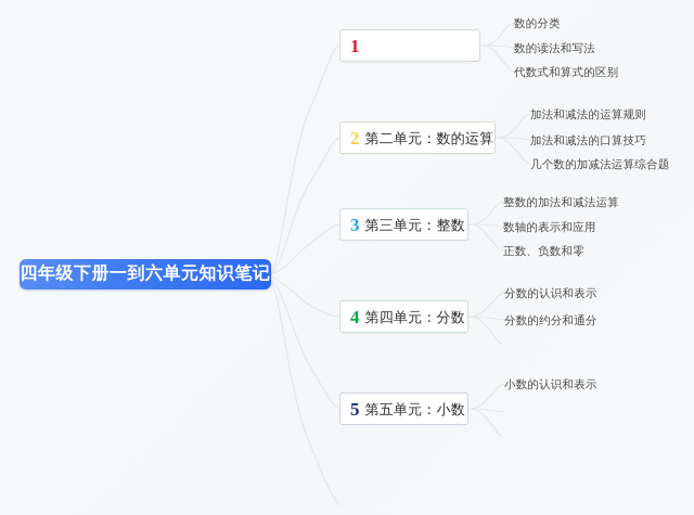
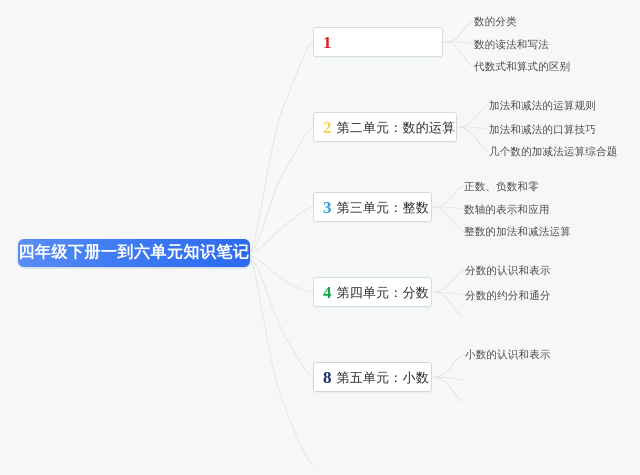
  四年级下册一到六单元知识笔记
  1
  数的分类
  数的读法和写法
  代数式和算式的区别
  2
  第二单元：数的运算
  加法和减法的运算规则
  加法和减法的口算技巧
  几个数的加减法运算综合题
  3
  第三单元：整数
- 整数的加法和减法运算
+ 正数、负数和零
  数轴的表示和应用
- 正数、负数和零
+ 整数的加法和减法运算
  4
  第四单元：分数
  分数的认识和表示
  分数的约分和通分
- 5
+ 8
  第五单元：小数
  小数的认识和表示
